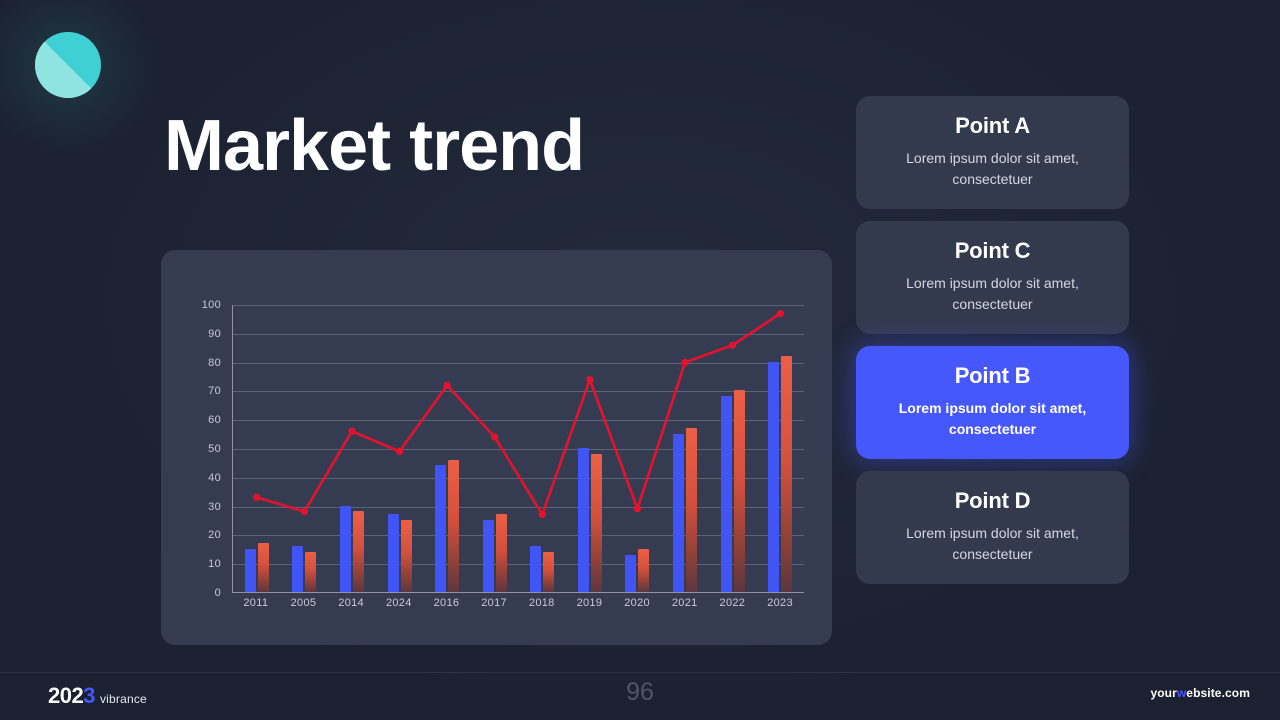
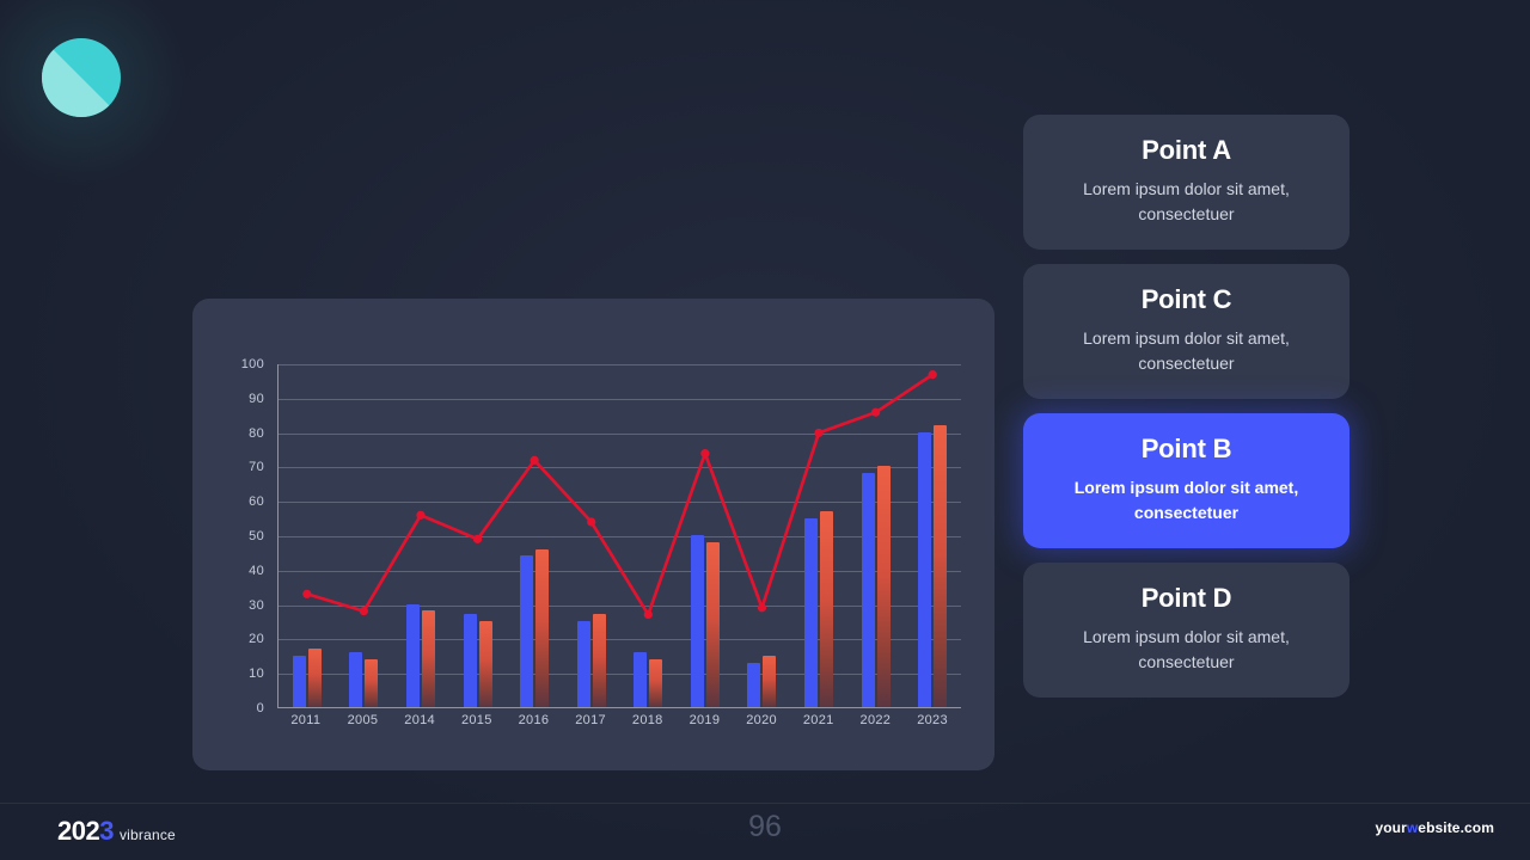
- Market trend
  0
  10
  20
  30
  40
  50
  60
  70
  80
  90
  100
  2011
  2005
  2014
- 2024
+ 2015
  2016
  2017
  2018
  2019
  2020
  2021
  2022
  2023
  Point A
  Lorem ipsum dolor sit amet, consectetuer
  Point C
  Lorem ipsum dolor sit amet, consectetuer
  Point B
  Lorem ipsum dolor sit amet, consectetuer
  Point D
  Lorem ipsum dolor sit amet, consectetuer
  2023
  vibrance
  96
  yourwebsite.com
